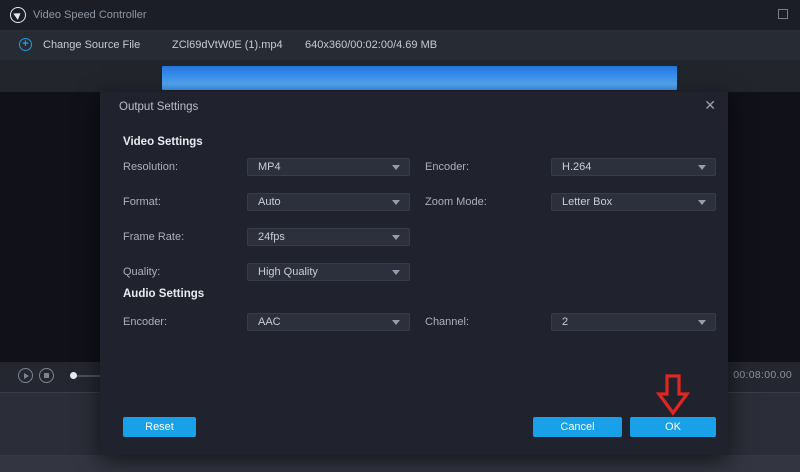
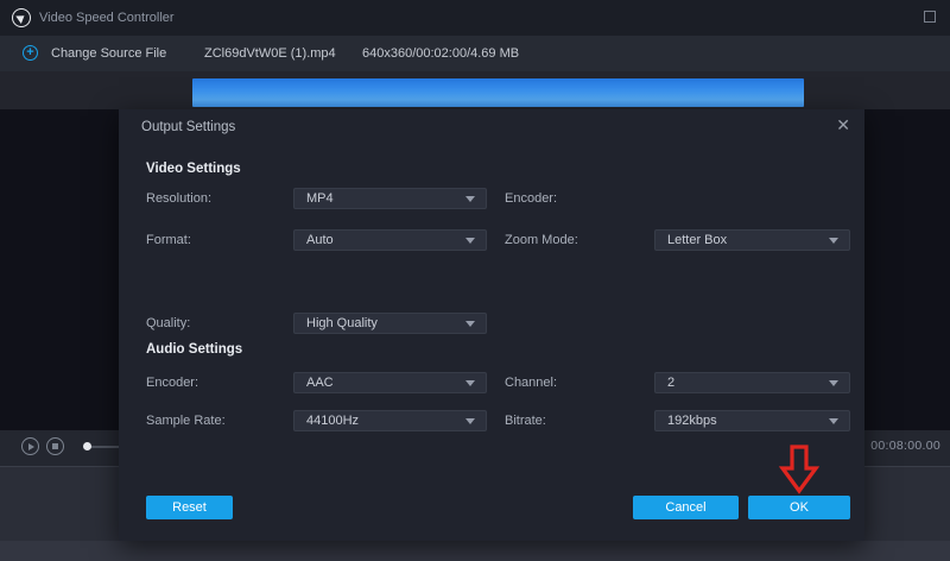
  Video Speed Controller
  +
  Change Source File
  ZCl69dVtW0E (1).mp4
  640x360/00:02:00/4.69 MB
  00:08:00.00
  Output Settings
  ✕
  Video Settings
  Resolution:
  MP4
  Encoder:
- H.264
  Format:
  Auto
  Zoom Mode:
  Letter Box
- Frame Rate:
- 24fps
  Quality:
  High Quality
  Audio Settings
  Encoder:
  AAC
  Channel:
  2
+ Sample Rate:
+ 44100Hz
+ Bitrate:
+ 192kbps
  Reset
  Cancel
  OK
